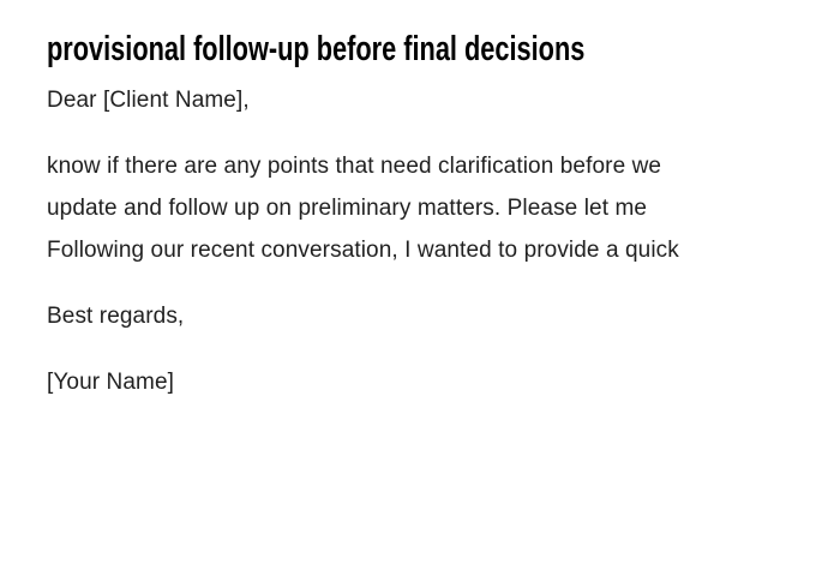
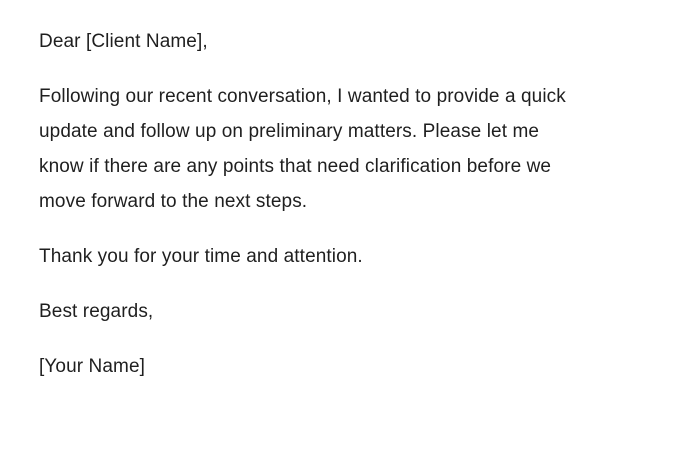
- provisional follow-up before final decisions
  Dear [Client Name],
- know if there are any points that need clarification before we
+ Following our recent conversation, I wanted to provide a quick
  update and follow up on preliminary matters. Please let me
- Following our recent conversation, I wanted to provide a quick
+ know if there are any points that need clarification before we
+ move forward to the next steps.
+ Thank you for your time and attention.
  Best regards,
  [Your Name]
